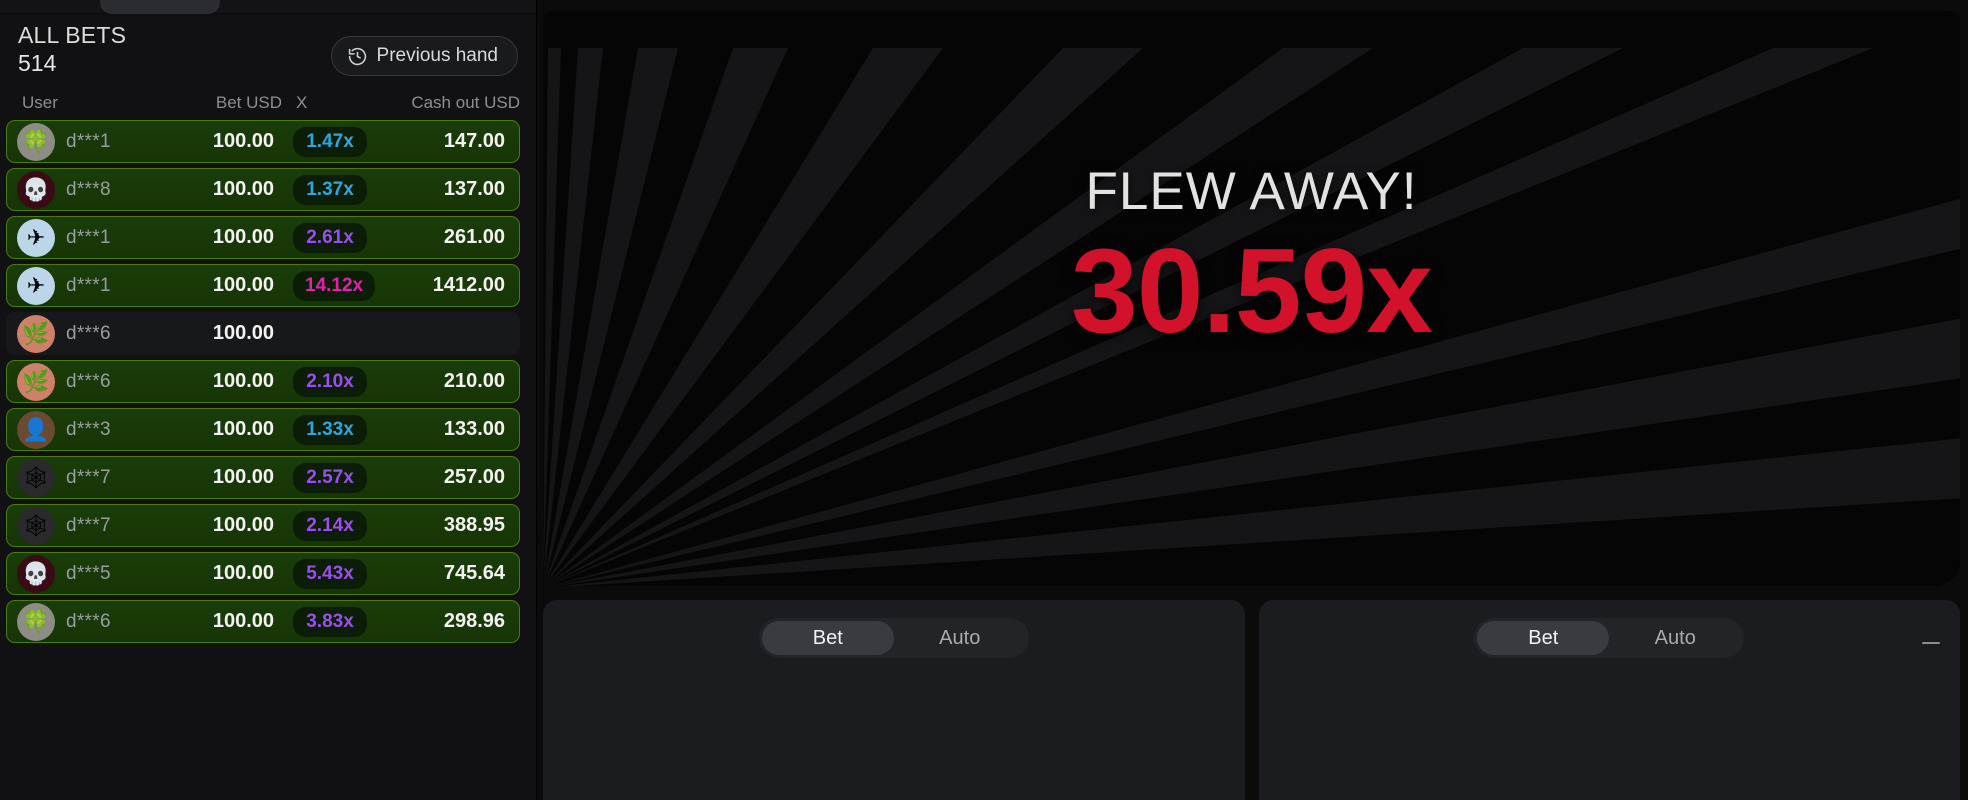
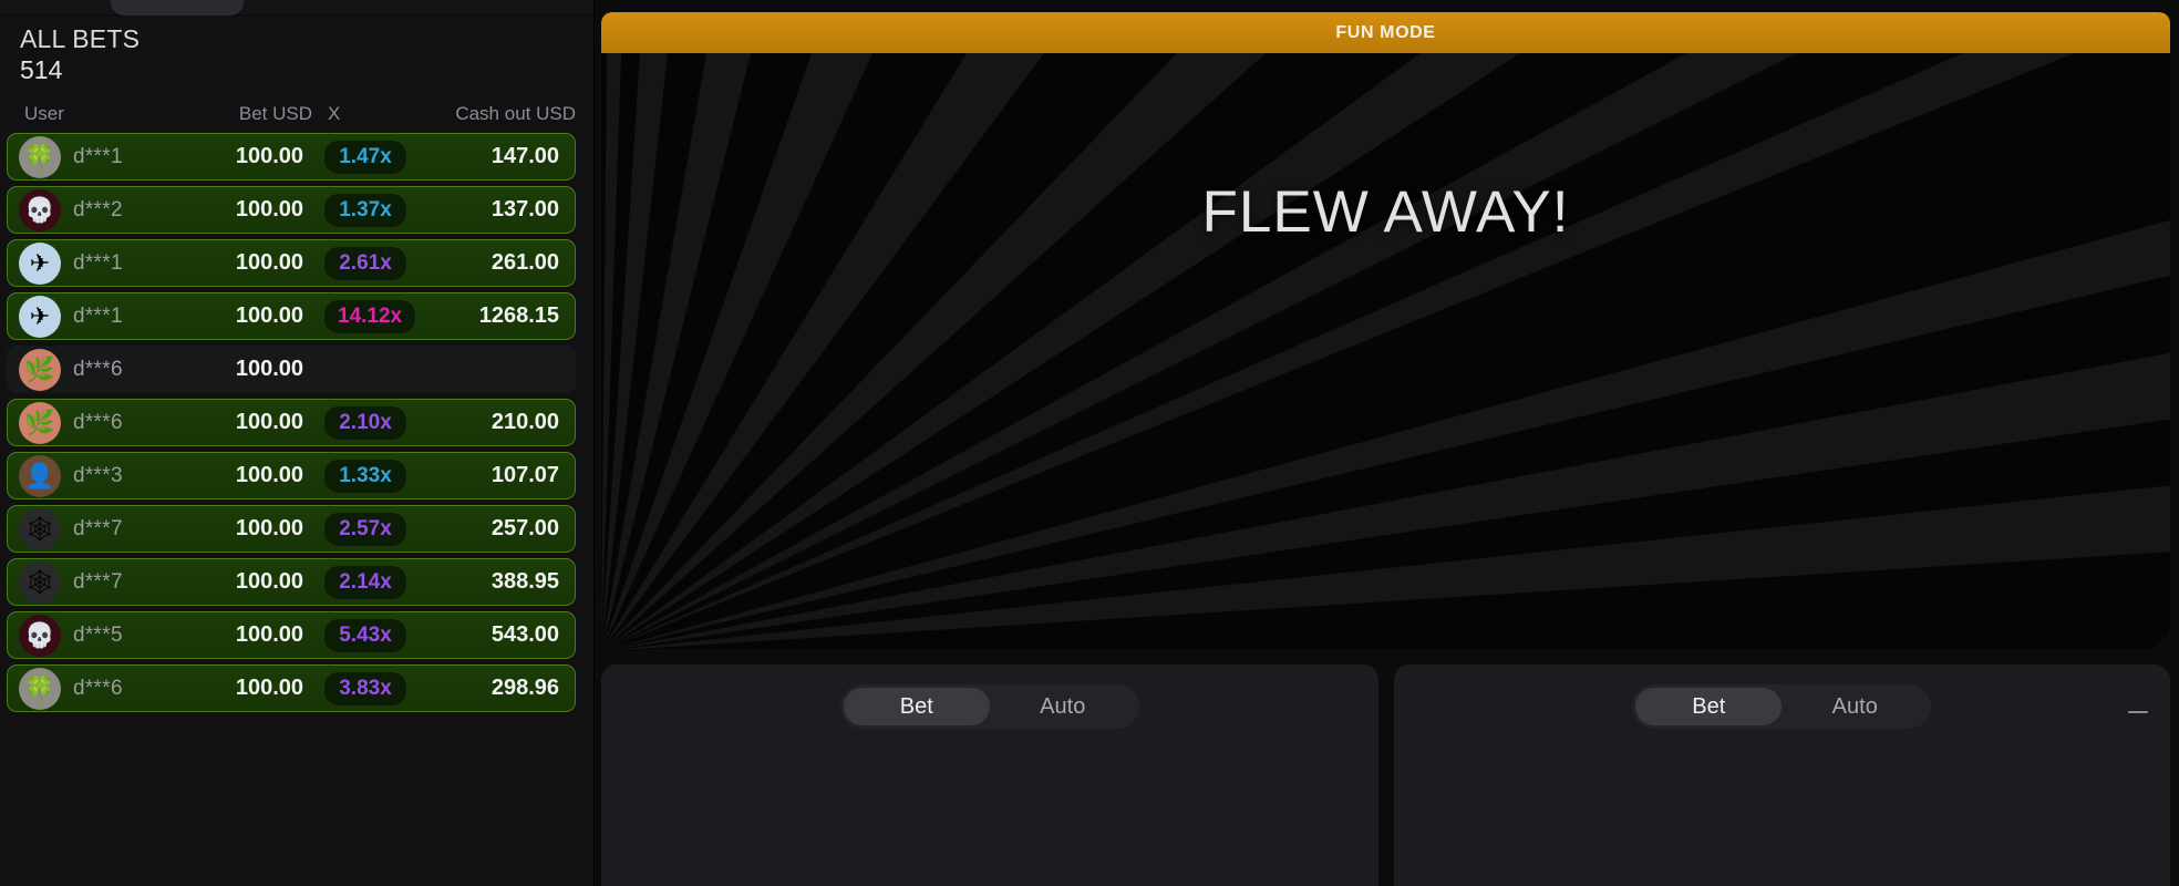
  ALL BETS
  514
- Previous hand
  User
  Bet USD
  X
  Cash out USD
  🍀
  d***1
  100.00
  1.47x
  147.00
  💀
- d***8
+ d***2
  100.00
  1.37x
  137.00
  ✈
  d***1
  100.00
  2.61x
  261.00
  ✈
  d***1
  100.00
  14.12x
- 1412.00
+ 1268.15
  🌿
  d***6
  100.00
  🌿
  d***6
  100.00
  2.10x
  210.00
  👤
  d***3
  100.00
  1.33x
- 133.00
+ 107.07
  🕸
  d***7
  100.00
  2.57x
  257.00
  🕸
  d***7
  100.00
  2.14x
  388.95
  💀
  d***5
  100.00
  5.43x
- 745.64
+ 543.00
  🍀
  d***6
  100.00
  3.83x
  298.96
+ FUN MODE
  FLEW AWAY!
- 30.59x
  Bet
  Auto
  Bet
  Auto
